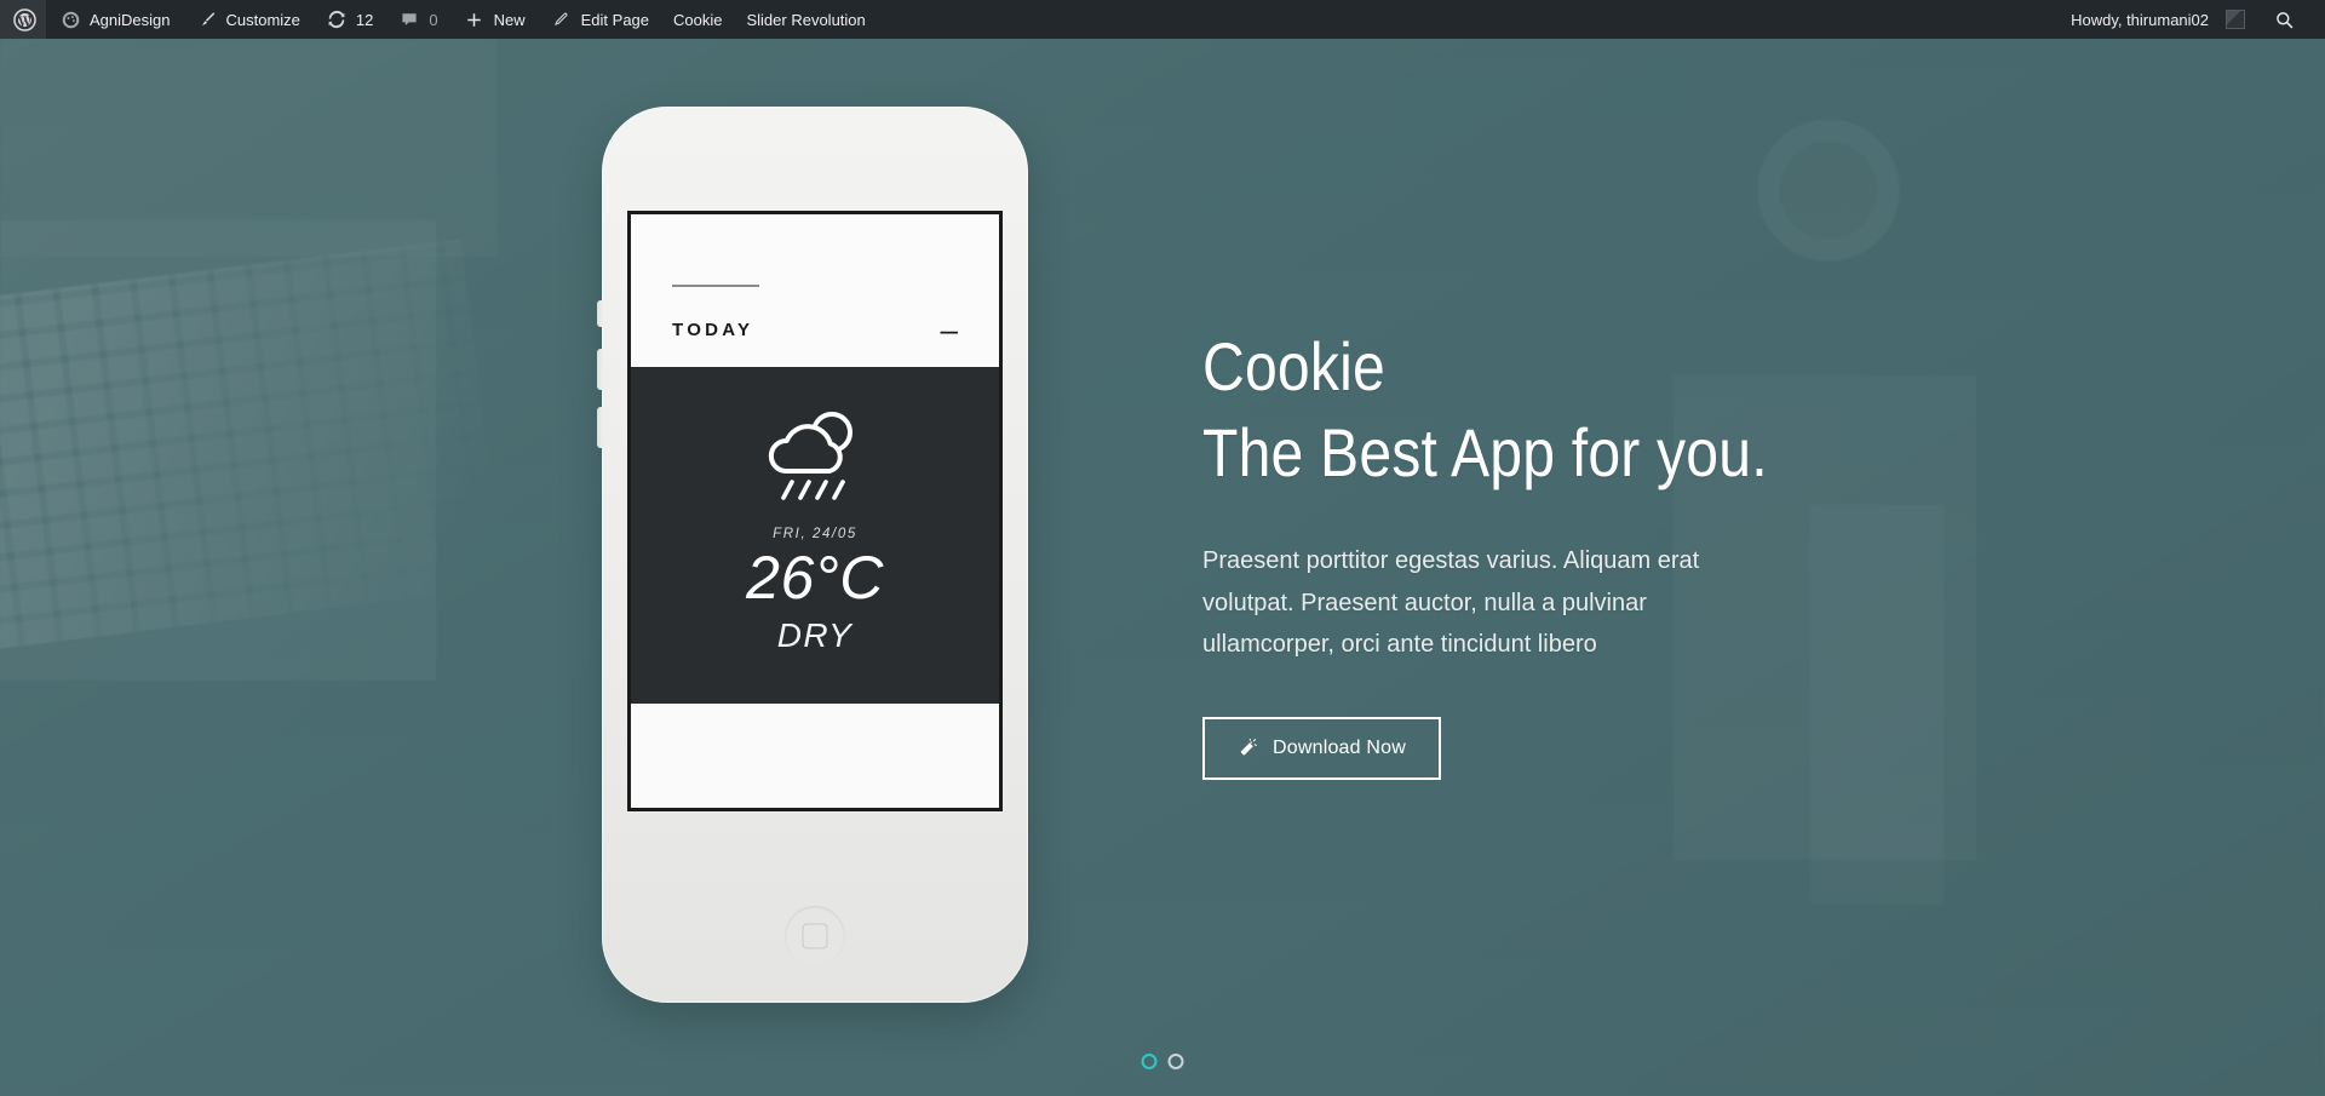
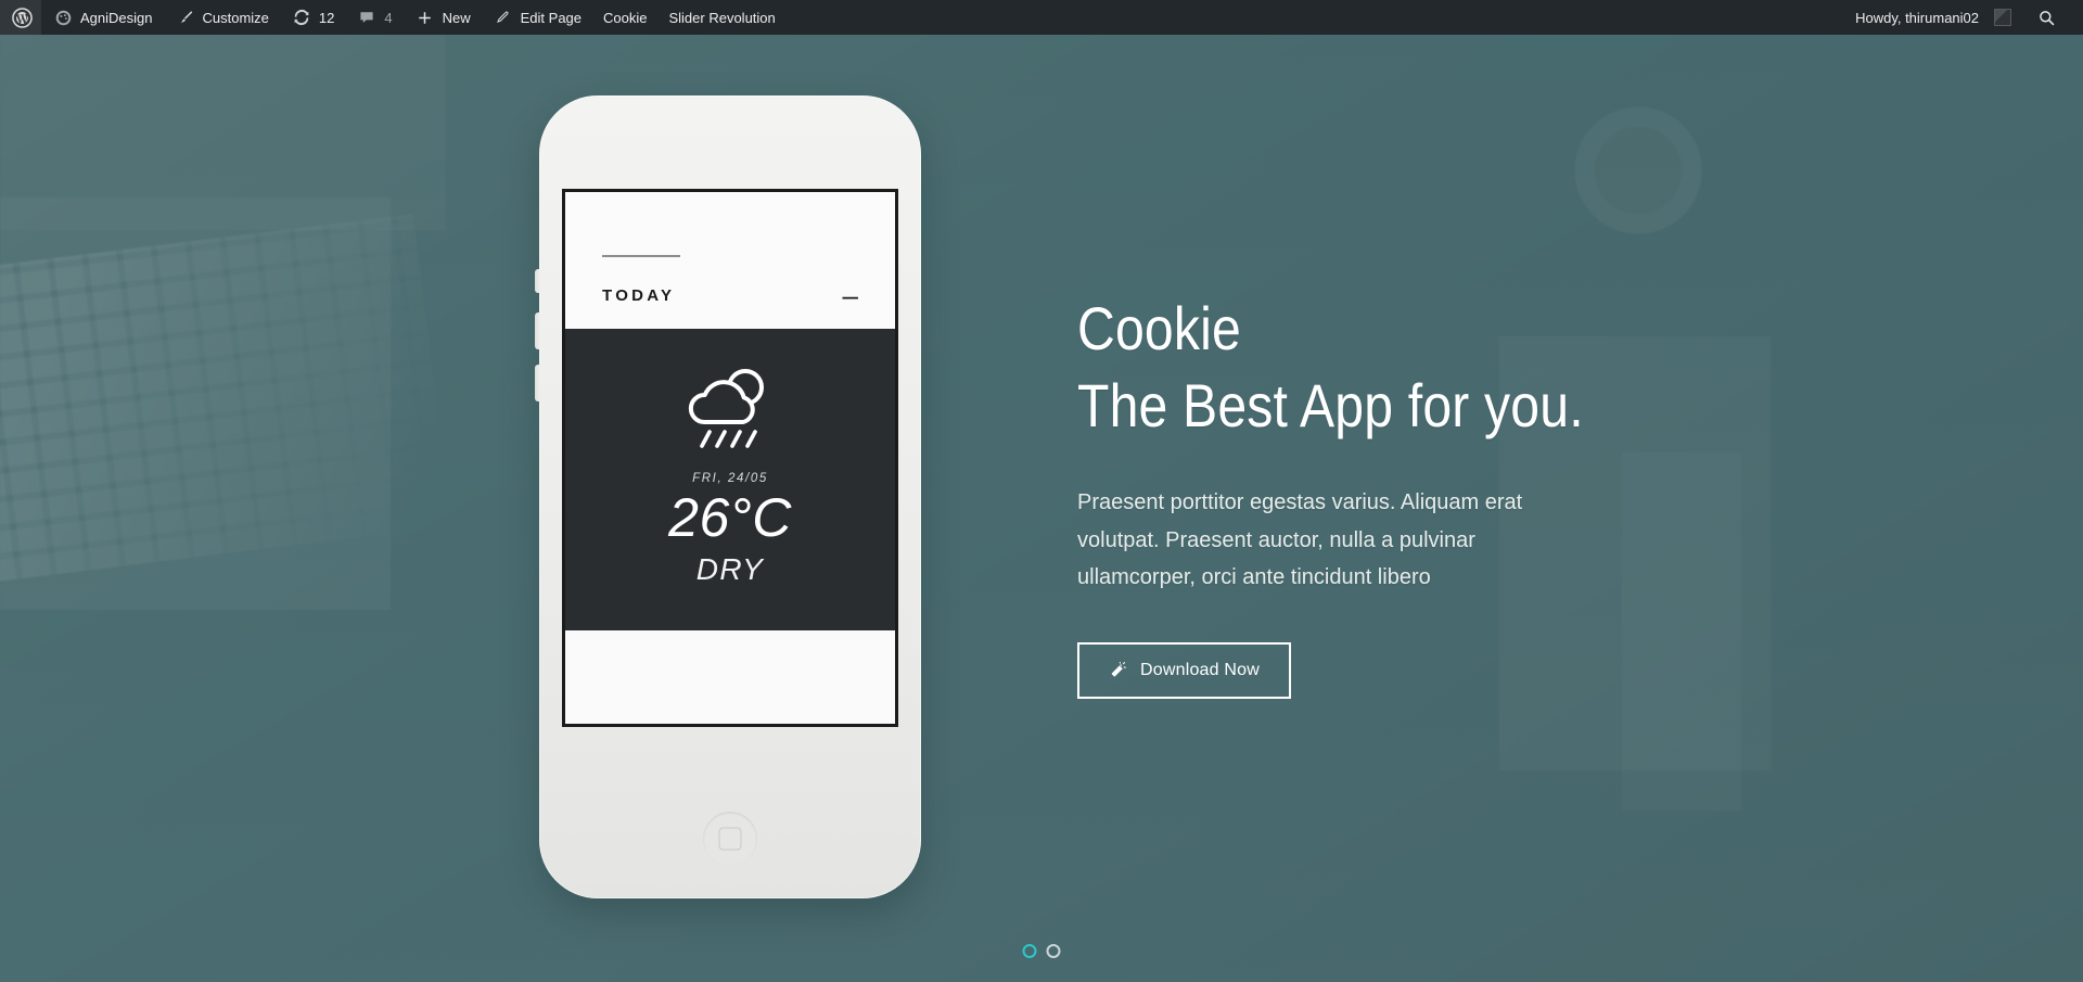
  AgniDesign
  Customize
  12
- 0
+ 4
  New
  Edit Page
  Cookie
  Slider Revolution
  Howdy, thirumani02
  TODAY
  –
  FRI, 24/05
  26°C
  DRY
  Cookie
  The Best App for you.
  Praesent porttitor egestas varius. Aliquam erat volutpat. Praesent auctor, nulla a pulvinar ullamcorper, orci ante tincidunt libero
  Download Now
